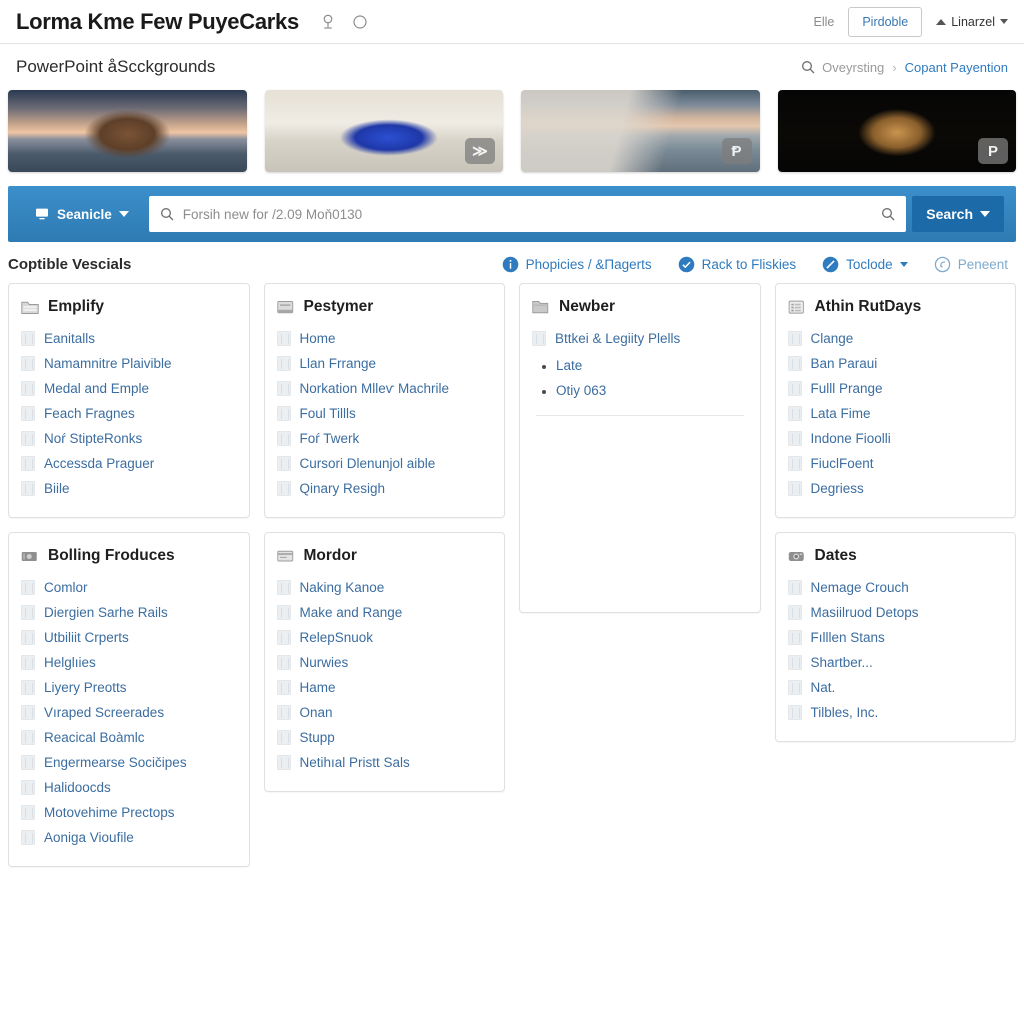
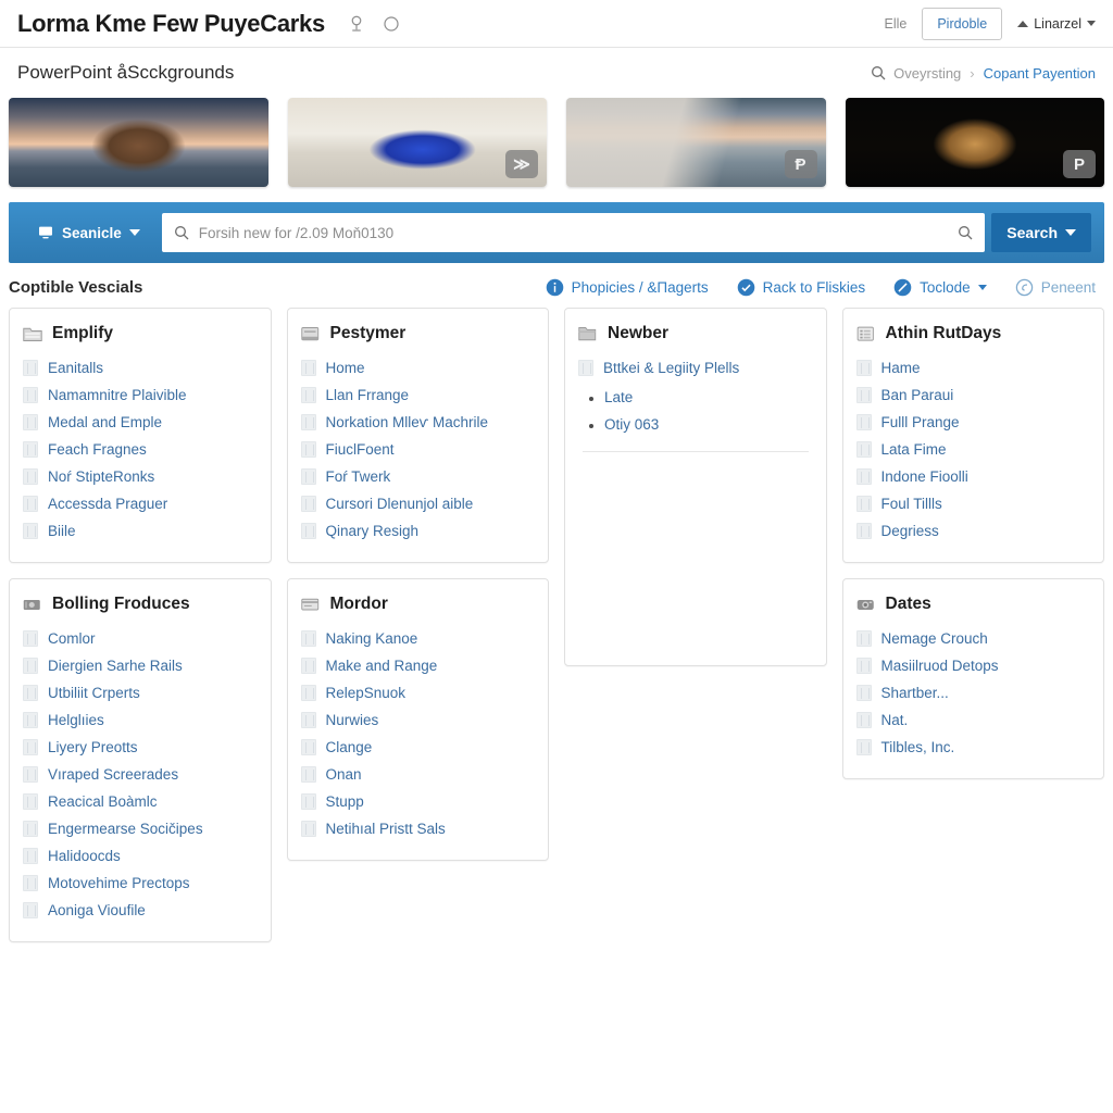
  Lorma Kme Few PuyeCarks
  Elle
  Pirdoble
  Linarzel
  PowerPoint åScckgrounds
  Oveyrsting
  ›
  Copant Payention
  ≫
  Ᵽ
  P
  Seanicle
  Forsih new for /2.09 Moň0130
  Search
  Coptible Vescials
  Phopicies / &Πagertѕ
  Rack to Fliskies
  Toclode
  Peneent
  Emplify
  Eanitalls
  Namamnitre Plaivible
  Medal and Emple
  Feach Fragnes
  Noŕ StipteRonks
  Accessda Praguer
  Biile
  Bolling Froduces
  Comlor
  Diergien Sarhe Rails
  Utbiliit Crperts
  Helglıies
  Liyery Preotts
  Vıraped Screerades
  Reacical Boàmlc
  Engermearse Socičipes
  Halidoocds
  Motovehime Prectops
  Aoniga Vioufile
  Pestymer
  Home
  Llan Frrange
  Norkation Mlleѵ Machrile
- Foul Tillls
+ FiuclFoent
  Foŕ Twerk
  Cursori Dlenunjol aible
  Qinary Resigh
  Mordor
  Naking Kanoe
  Make and Range
  RelepSnuok
  Nurwies
- Hame
+ Clange
  Onan
  Stupp
  Netihıal Pristt Sals
  Newber
  Bttkei & Legiity Plells
  Late
  Otiy 063
  Athin RutDays
- Clange
+ Hame
  Ban Paraui
  Fulll Prange
  Lata Fime
  Indone Fioolli
- FiuclFoent
+ Foul Tillls
  Degriess
  Dates
  Nemage Crouch
  Masiilruod Detops
- Fılllen Stans
  Shartber...
  Nat.
  Tilbles, Inc.
